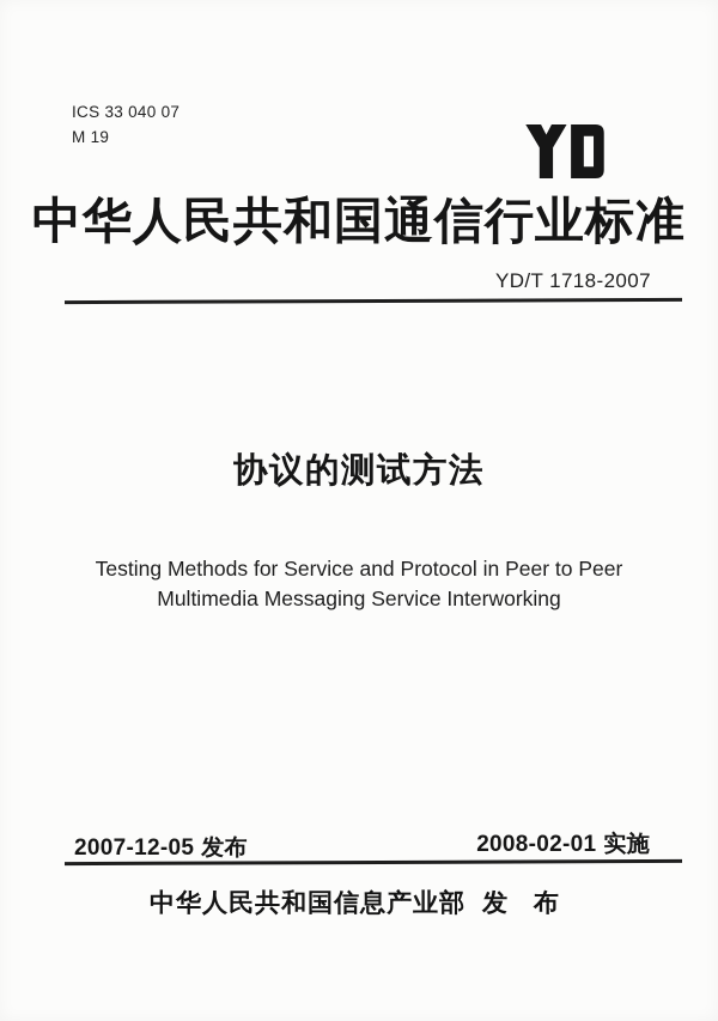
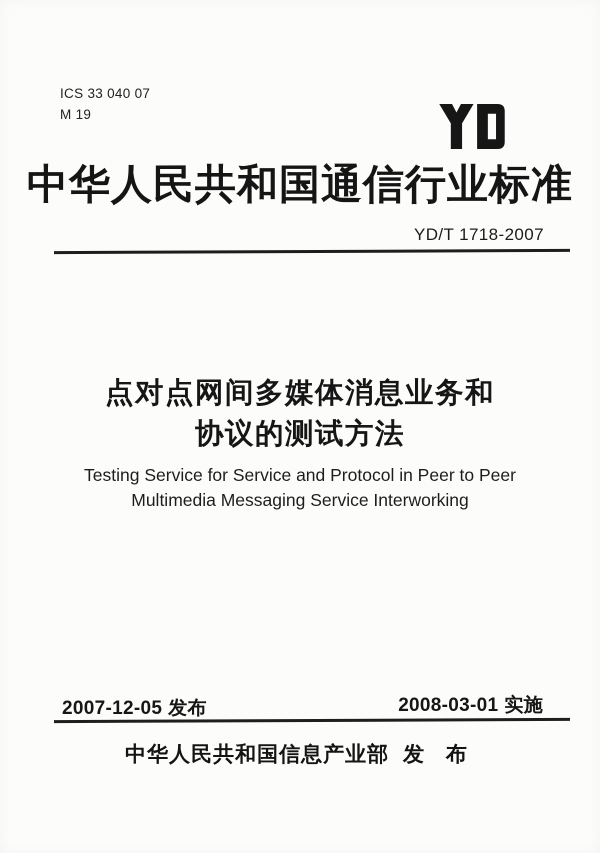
  ICS 33 040 07
  M 19
  中华人民共和国通信行业标准
  YD/T 1718-2007
+ 点对点网间多媒体消息业务和
  协议的测试方法
- Testing Methods for Service and Protocol in Peer to Peer
+ Testing Service for Service and Protocol in Peer to Peer
  Multimedia Messaging Service Interworking
  2007-12-05 发布
- 2008-02-01 实施
+ 2008-03-01 实施
  中华人民共和国信息产业部 发 布
